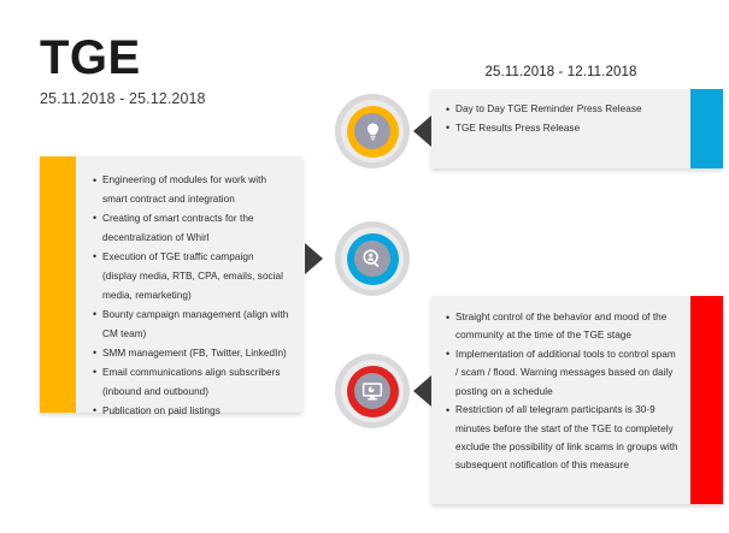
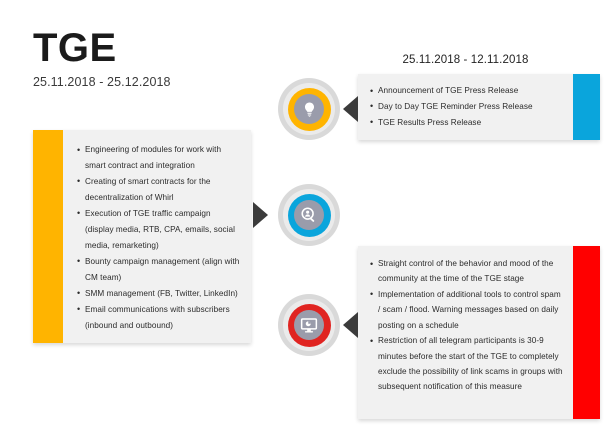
  TGE
  25.11.2018 - 25.12.2018
  Engineering of modules for work with smart contract and integration
  Creating of smart contracts for the decentralization of Whirl
  Execution of TGE traffic campaign (display media, RTB, CPA, emails, social media, remarketing)
  Bounty campaign management (align with CM team)
  SMM management (FB, Twitter, LinkedIn)
- Email communications align subscribers (inbound and outbound)
+ Email communications with subscribers (inbound and outbound)
- Publication on paid listings
  25.11.2018 - 12.11.2018
+ Announcement of TGE Press Release
  Day to Day TGE Reminder Press Release
  TGE Results Press Release
  Straight control of the behavior and mood of the community at the time of the TGE stage
  Implementation of additional tools to control spam / scam / flood. Warning messages based on daily posting on a schedule
  Restriction of all telegram participants is 30-9 minutes before the start of the TGE to completely exclude the possibility of link scams in groups with subsequent notification of this measure
